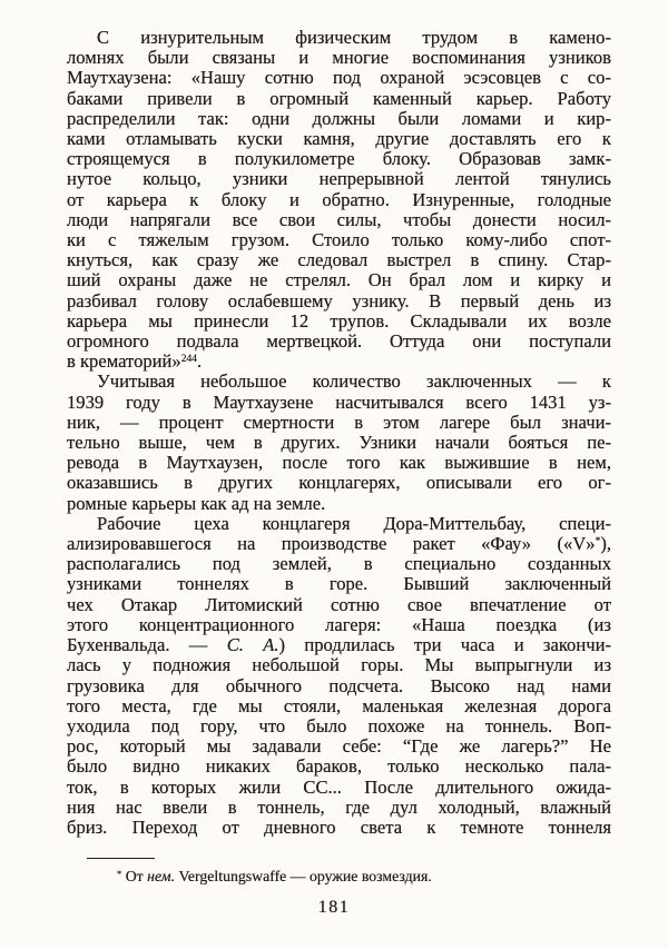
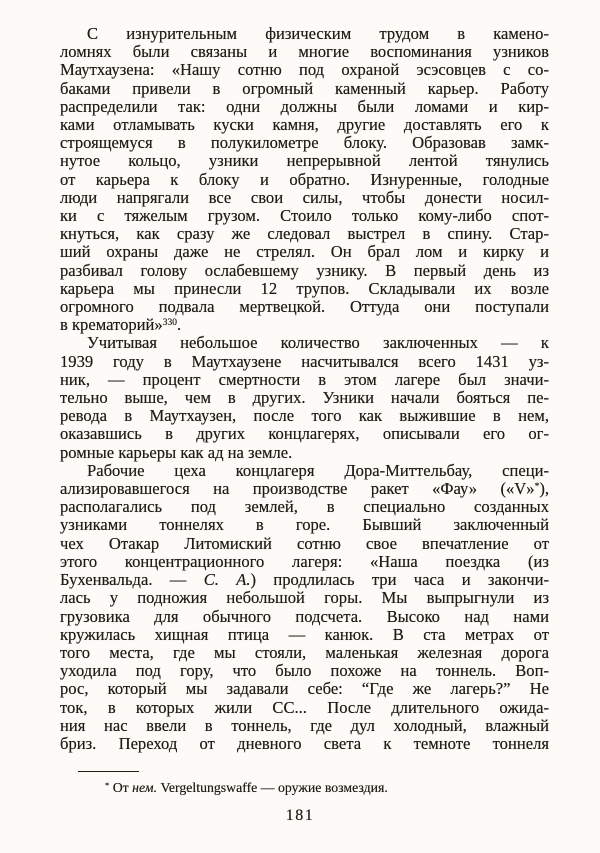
  С изнурительным физическим трудом в камено-
  ломнях были связаны и многие воспоминания узников
  Маутхаузена: «Нашу сотню под охраной эсэсовцев с со-
  баками привели в огромный каменный карьер. Работу
  распределили так: одни должны были ломами и кир-
  ками отламывать куски камня, другие доставлять его к
  строящемуся в полукилометре блоку. Образовав замк-
  нутое кольцо, узники непрерывной лентой тянулись
  от карьера к блоку и обратно. Изнуренные, голодные
  люди напрягали все свои силы, чтобы донести носил-
  ки с тяжелым грузом. Стоило только кому-либо спот-
  кнуться, как сразу же следовал выстрел в спину. Стар-
  ший охраны даже не стрелял. Он брал лом и кирку и
  разбивал голову ослабевшему узнику. В первый день из
  карьера мы принесли 12 трупов. Складывали их возле
  огромного подвала мертвецкой. Оттуда они поступали
- в крематорий»244.
+ в крематорий»330.
  Учитывая небольшое количество заключенных — к
  1939 году в Маутхаузене насчитывался всего 1431 уз-
  ник, — процент смертности в этом лагере был значи-
  тельно выше, чем в других. Узники начали бояться пе-
  ревода в Маутхаузен, после того как выжившие в нем,
  оказавшись в других концлагерях, описывали его ог-
  ромные карьеры как ад на земле.
  Рабочие цеха концлагеря Дора-Миттельбау, специ-
  ализировавшегося на производстве ракет «Фау» («V»*),
  располагались под землей, в специально созданных
  узниками тоннелях в горе. Бывший заключенный
  чех Отакар Литомиский сотню свое впечатление от
  этого концентрационного лагеря: «Наша поездка (из
  Бухенвальда. — С. А.) продлилась три часа и закончи-
  лась у подножия небольшой горы. Мы выпрыгнули из
  грузовика для обычного подсчета. Высоко над нами
+ кружилась хищная птица — канюк. В ста метрах от
  того места, где мы стояли, маленькая железная дорога
  уходила под гору, что было похоже на тоннель. Воп-
  рос, который мы задавали себе: “Где же лагерь?” Не
- было видно никаких бараков, только несколько пала-
  ток, в которых жили СС... После длительного ожида-
  ния нас ввели в тоннель, где дул холодный, влажный
  бриз. Переход от дневного света к темноте тоннеля
  * От нем. Vergeltungswaffe — оружие возмездия.
  181
